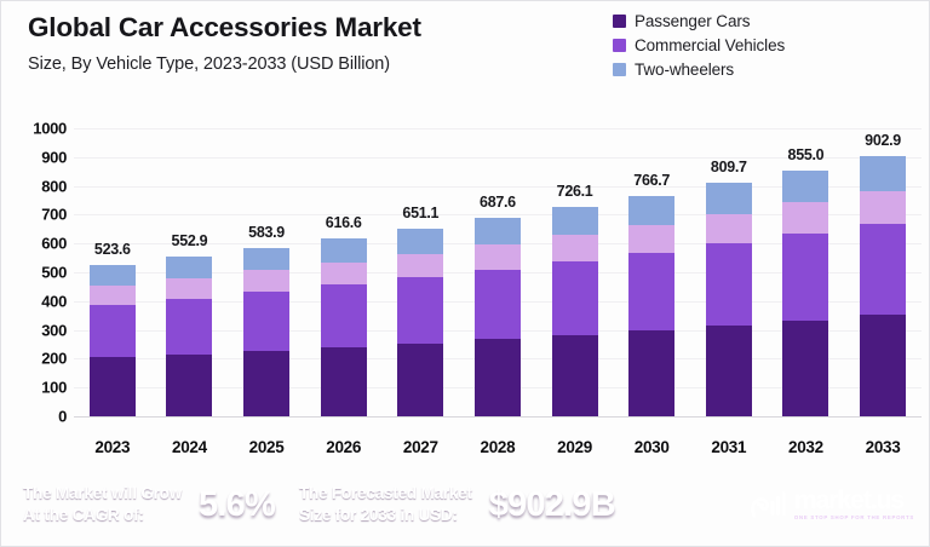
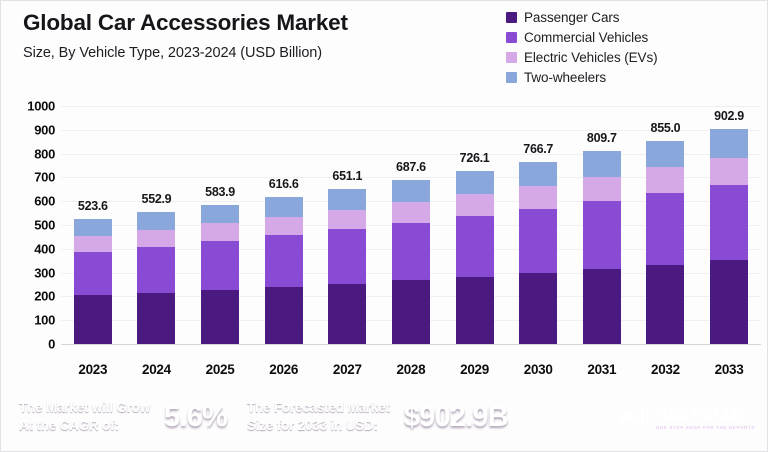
  Global Car Accessories Market
- Size, By Vehicle Type, 2023-2033 (USD Billion)
+ Size, By Vehicle Type, 2023-2024 (USD Billion)
  Passenger Cars
  Commercial Vehicles
+ Electric Vehicles (EVs)
  Two-wheelers
  1000
  900
  800
  700
  600
  500
  400
  300
  200
  100
  0
  523.6
  2023
  552.9
  2024
  583.9
  2025
  616.6
  2026
  651.1
  2027
  687.6
  2028
  726.1
  2029
  766.7
  2030
  809.7
  2031
  855.0
  2032
  902.9
  2033
  The Market will Grow
  At the CAGR of:
  5.6%
  The Forecasted Market
  Size for 2033 in USD:
  $902.9B
